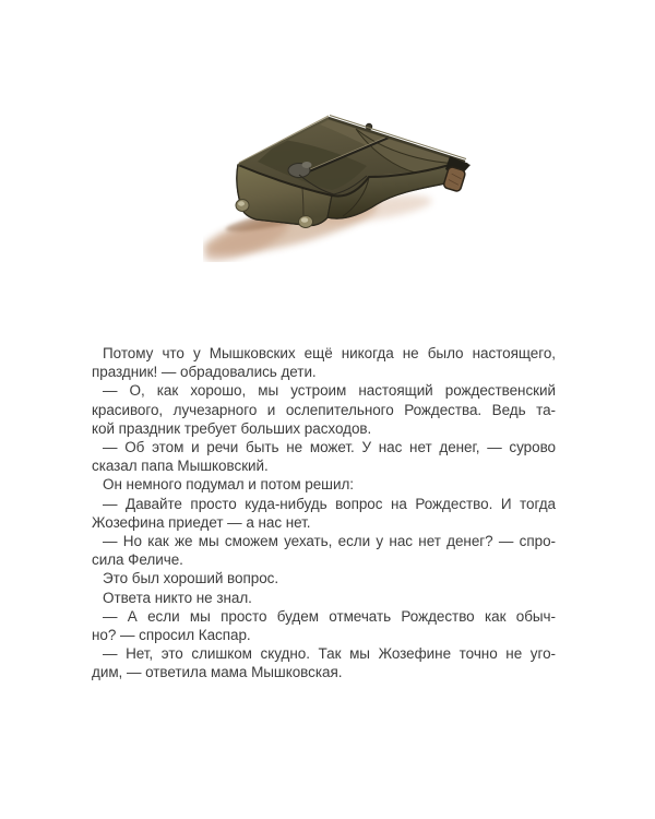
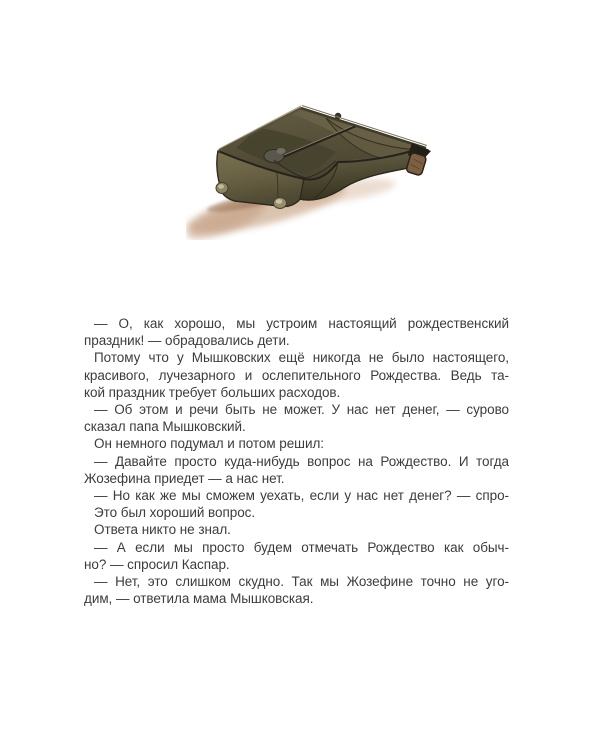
- Потому что у Мышковских ещё никогда не было настоящего,
+ — О, как хорошо, мы устроим настоящий рождественский
  праздник! — обрадовались дети.
- — О, как хорошо, мы устроим настоящий рождественский
+ Потому что у Мышковских ещё никогда не было настоящего,
  красивого, лучезарного и ослепительного Рождества. Ведь та-
  кой праздник требует больших расходов.
  — Об этом и речи быть не может. У нас нет денег, — сурово
  сказал папа Мышковский.
  Он немного подумал и потом решил:
  — Давайте просто куда-нибудь вопрос на Рождество. И тогда
  Жозефина приедет — а нас нет.
  — Но как же мы сможем уехать, если у нас нет денег? — спро-
- сила Феличе.
  Это был хороший вопрос.
  Ответа никто не знал.
  — А если мы просто будем отмечать Рождество как обыч-
  но? — спросил Каспар.
  — Нет, это слишком скудно. Так мы Жозефине точно не уго-
  дим, — ответила мама Мышковская.
